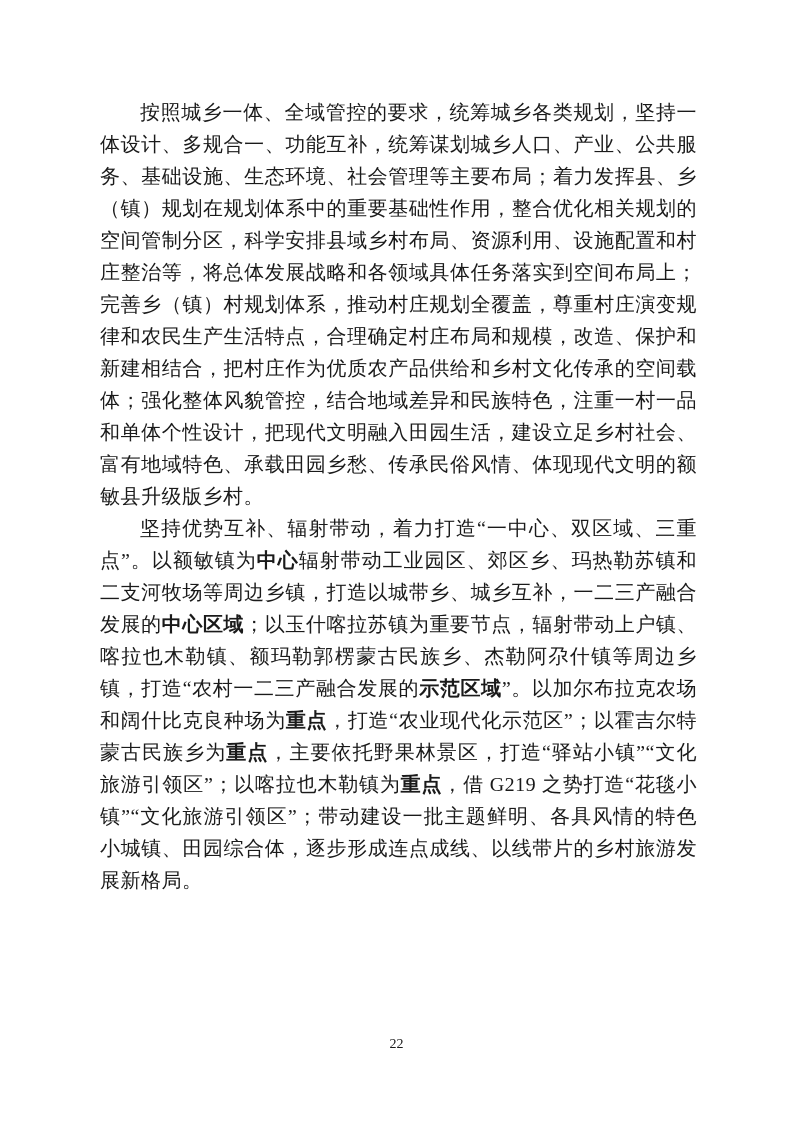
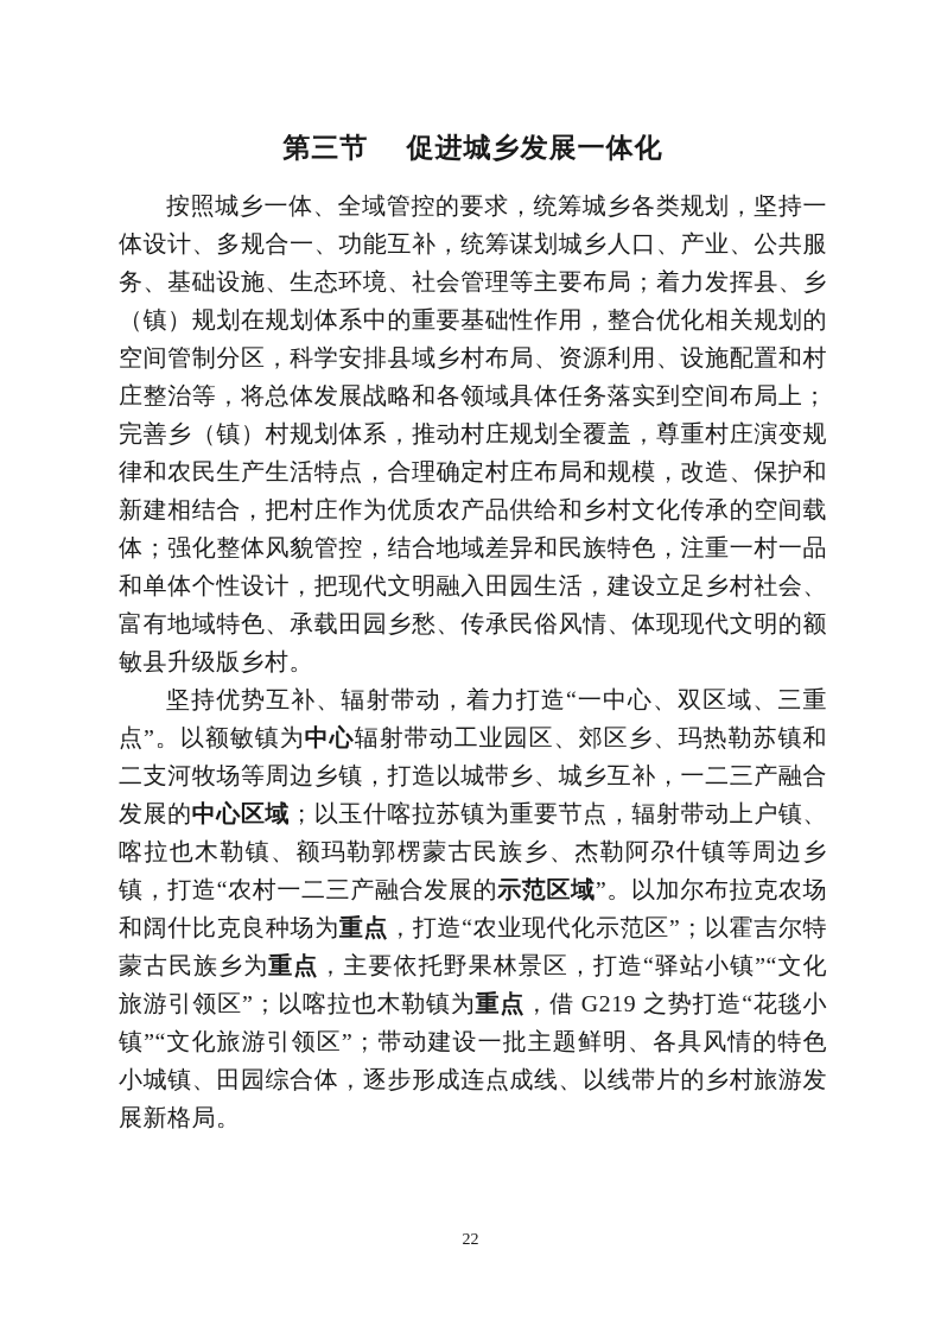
+ 第三节 促进城乡发展一体化
  按照城乡一体、全域管控的要求，统筹城乡各类规划，坚持一体设计、多规合一、功能互补，统筹谋划城乡人口、产业、公共服务、基础设施、生态环境、社会管理等主要布局；着力发挥县、乡（镇）规划在规划体系中的重要基础性作用，整合优化相关规划的空间管制分区，科学安排县域乡村布局、资源利用、设施配置和村庄整治等，将总体发展战略和各领域具体任务落实到空间布局上；完善乡（镇）村规划体系，推动村庄规划全覆盖，尊重村庄演变规律和农民生产生活特点，合理确定村庄布局和规模，改造、保护和新建相结合，把村庄作为优质农产品供给和乡村文化传承的空间载体；强化整体风貌管控，结合地域差异和民族特色，注重一村一品和单体个性设计，把现代文明融入田园生活，建设立足乡村社会、富有地域特色、承载田园乡愁、传承民俗风情、体现现代文明的额敏县升级版乡村。
  坚持优势互补、辐射带动，着力打造“一中心、双区域、三重点”。以额敏镇为中心辐射带动工业园区、郊区乡、玛热勒苏镇和二支河牧场等周边乡镇，打造以城带乡、城乡互补，一二三产融合发展的中心区域；以玉什喀拉苏镇为重要节点，辐射带动上户镇、喀拉也木勒镇、额玛勒郭楞蒙古民族乡、杰勒阿尕什镇等周边乡镇，打造“农村一二三产融合发展的示范区域”。以加尔布拉克农场和阔什比克良种场为重点，打造“农业现代化示范区”；以霍吉尔特蒙古民族乡为重点，主要依托野果林景区，打造“驿站小镇”“文化旅游引领区”；以喀拉也木勒镇为重点，借 G219 之势打造“花毯小镇”“文化旅游引领区”；带动建设一批主题鲜明、各具风情的特色小城镇、田园综合体，逐步形成连点成线、以线带片的乡村旅游发展新格局。
  22
